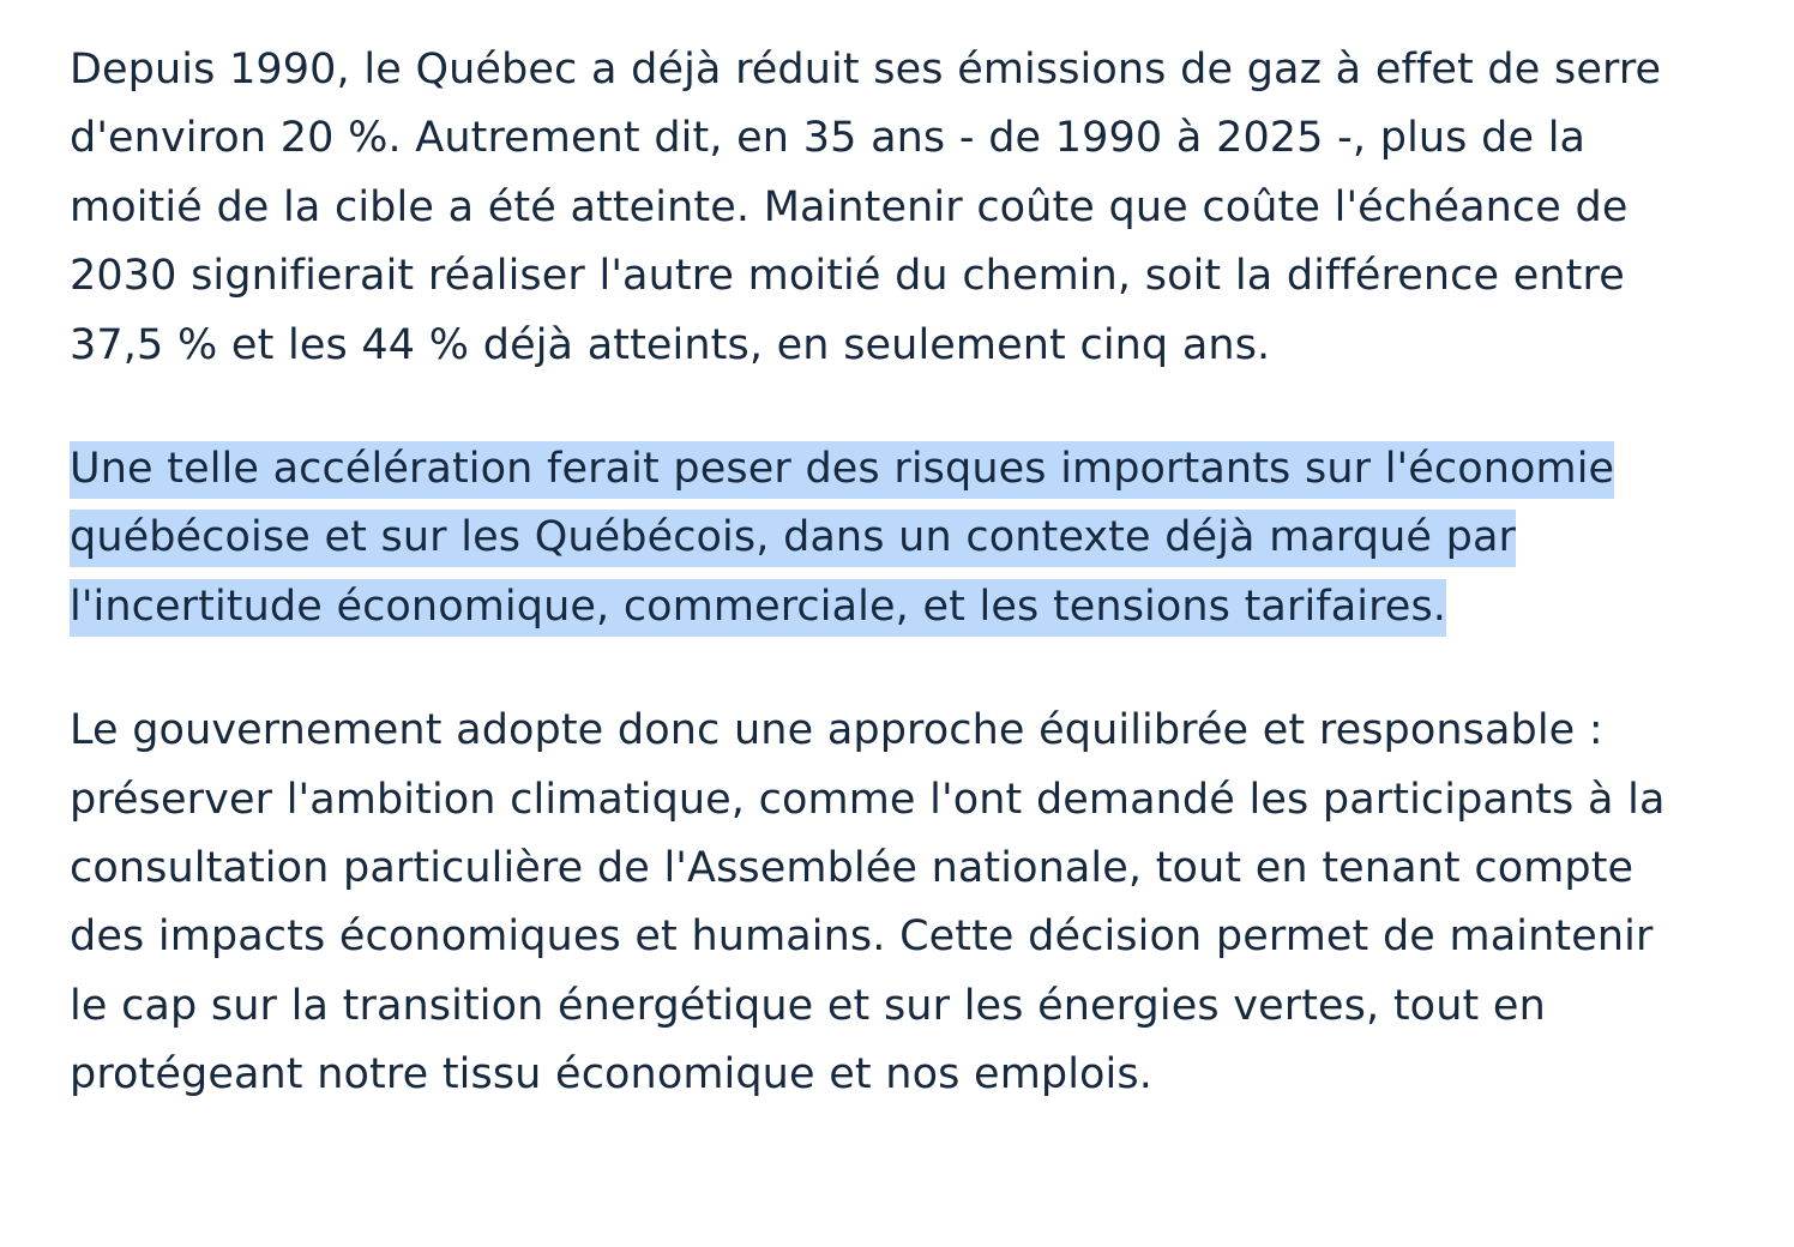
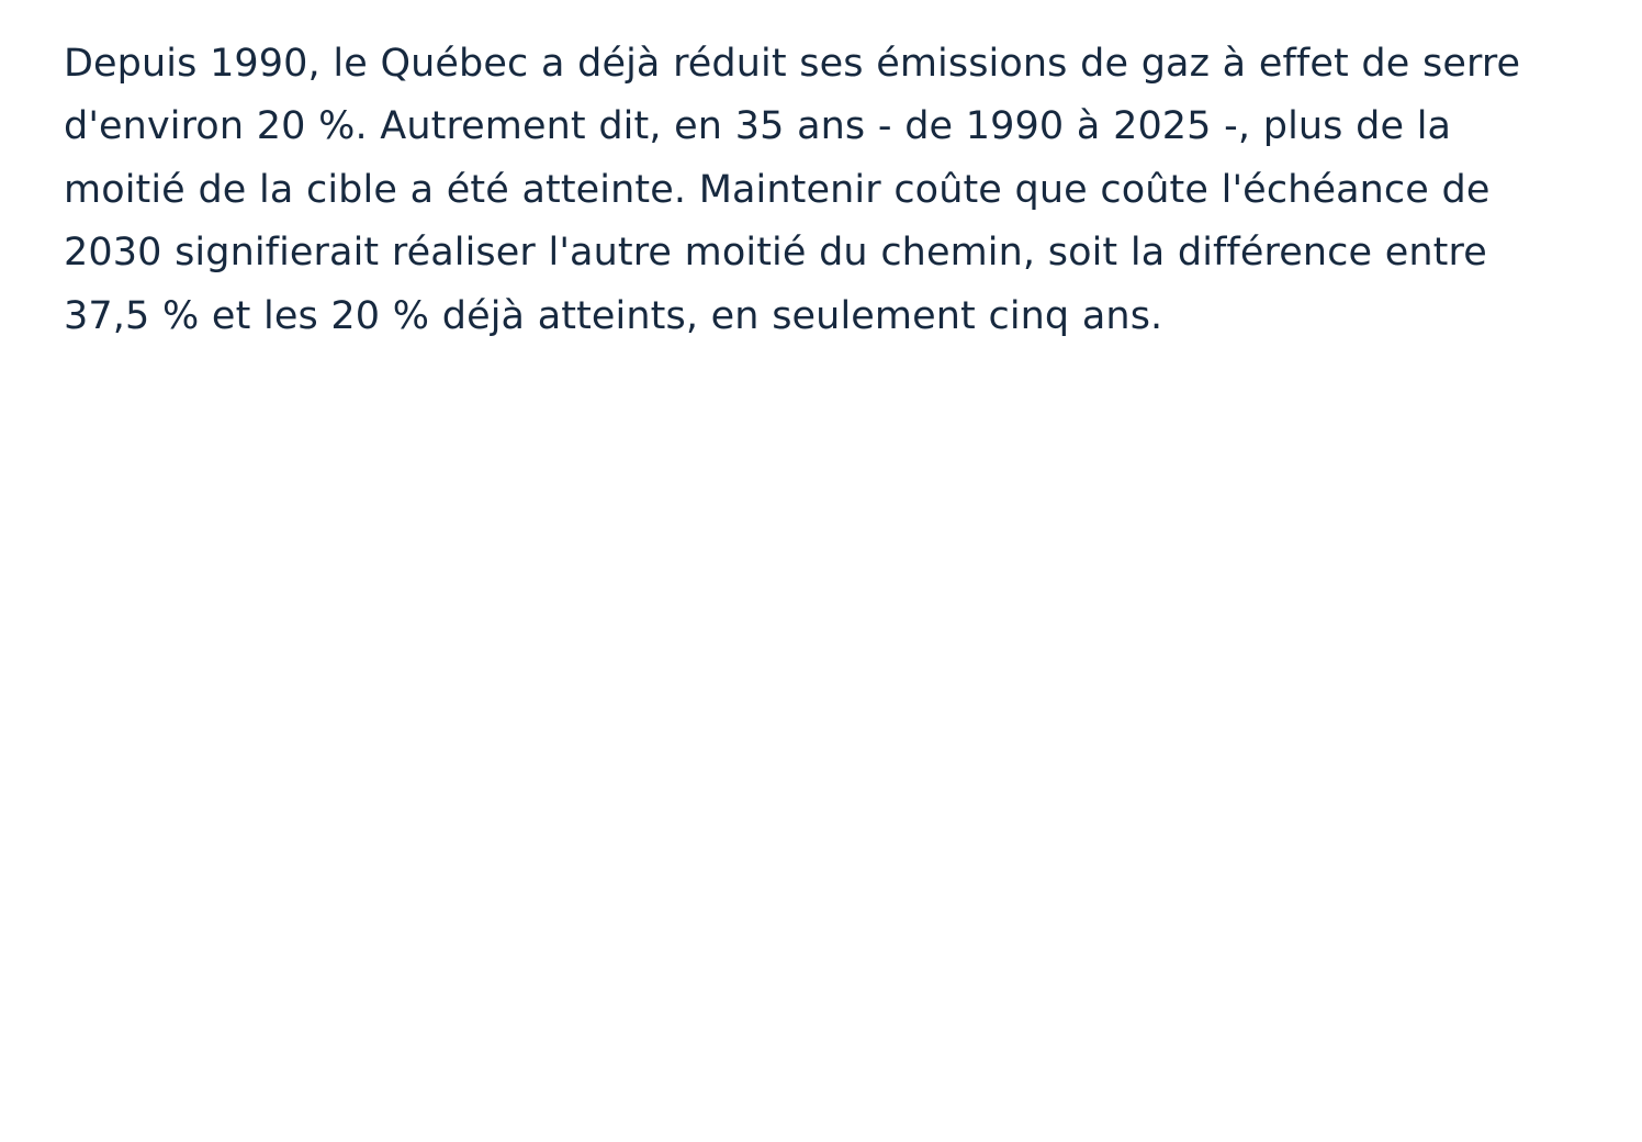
- Depuis 1990, le Québec a déjà réduit ses émissions de gaz à effet de serre d'environ 20 %. Autrement dit, en 35 ans - de 1990 à 2025 -, plus de la moitié de la cible a été atteinte. Maintenir coûte que coûte l'échéance de 2030 signifierait réaliser l'autre moitié du chemin, soit la différence entre 37,5 % et les 44 % déjà atteints, en seulement cinq ans.
+ Depuis 1990, le Québec a déjà réduit ses émissions de gaz à effet de serre d'environ 20 %. Autrement dit, en 35 ans - de 1990 à 2025 -, plus de la moitié de la cible a été atteinte. Maintenir coûte que coûte l'échéance de 2030 signifierait réaliser l'autre moitié du chemin, soit la différence entre 37,5 % et les 20 % déjà atteints, en seulement cinq ans.
- Une telle accélération ferait peser des risques importants sur l'économie québécoise et sur les Québécois, dans un contexte déjà marqué par l'incertitude économique, commerciale, et les tensions tarifaires.
- Le gouvernement adopte donc une approche équilibrée et responsable : préserver l'ambition climatique, comme l'ont demandé les participants à la consultation particulière de l'Assemblée nationale, tout en tenant compte des impacts économiques et humains. Cette décision permet de maintenir le cap sur la transition énergétique et sur les énergies vertes, tout en protégeant notre tissu économique et nos emplois.
